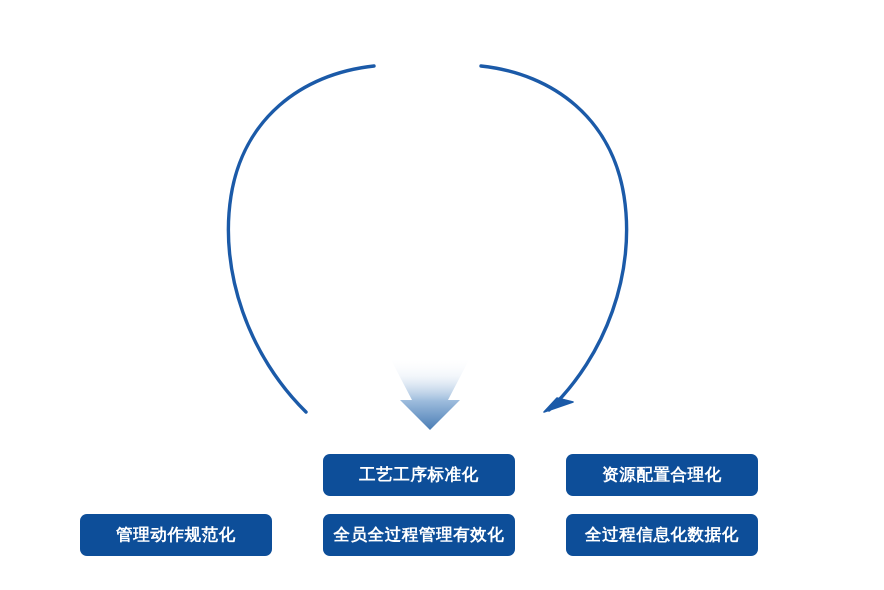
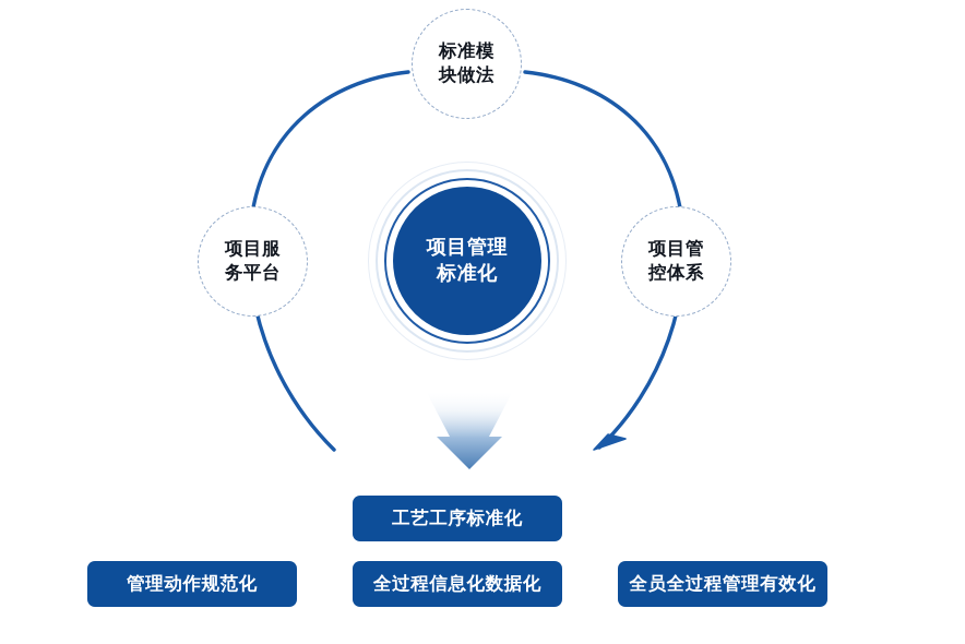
+ 项目管理
+ 标准化
+ 标准模
+ 块做法
+ 项目服
+ 务平台
+ 项目管
+ 控体系
  管理动作规范化
  工艺工序标准化
- 全员全过程管理有效化
+ 全过程信息化数据化
- 资源配置合理化
- 全过程信息化数据化
+ 全员全过程管理有效化
